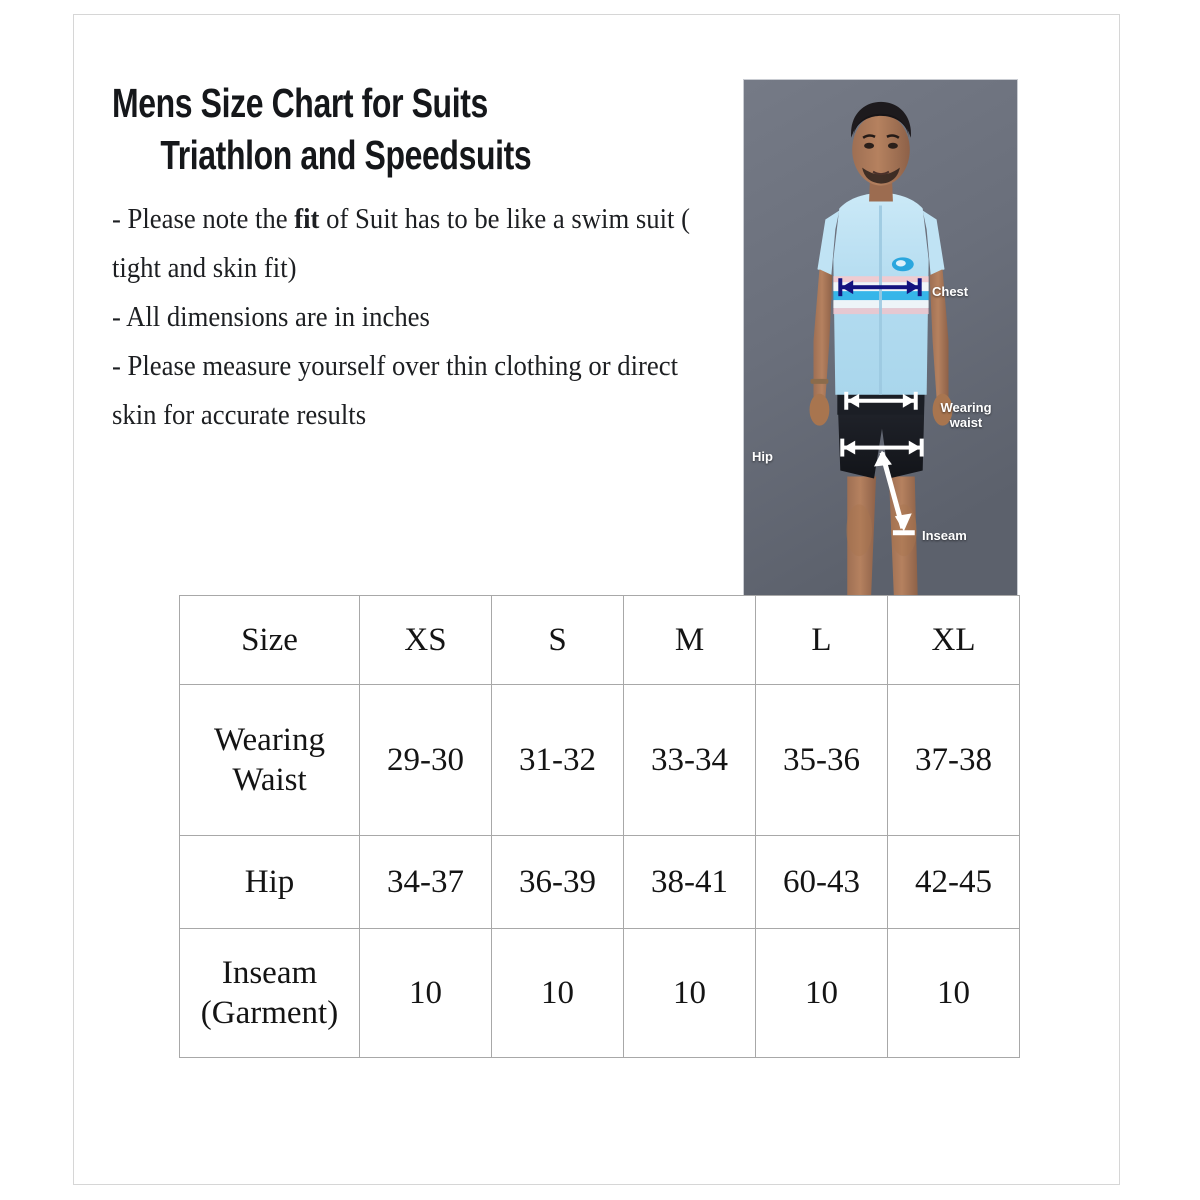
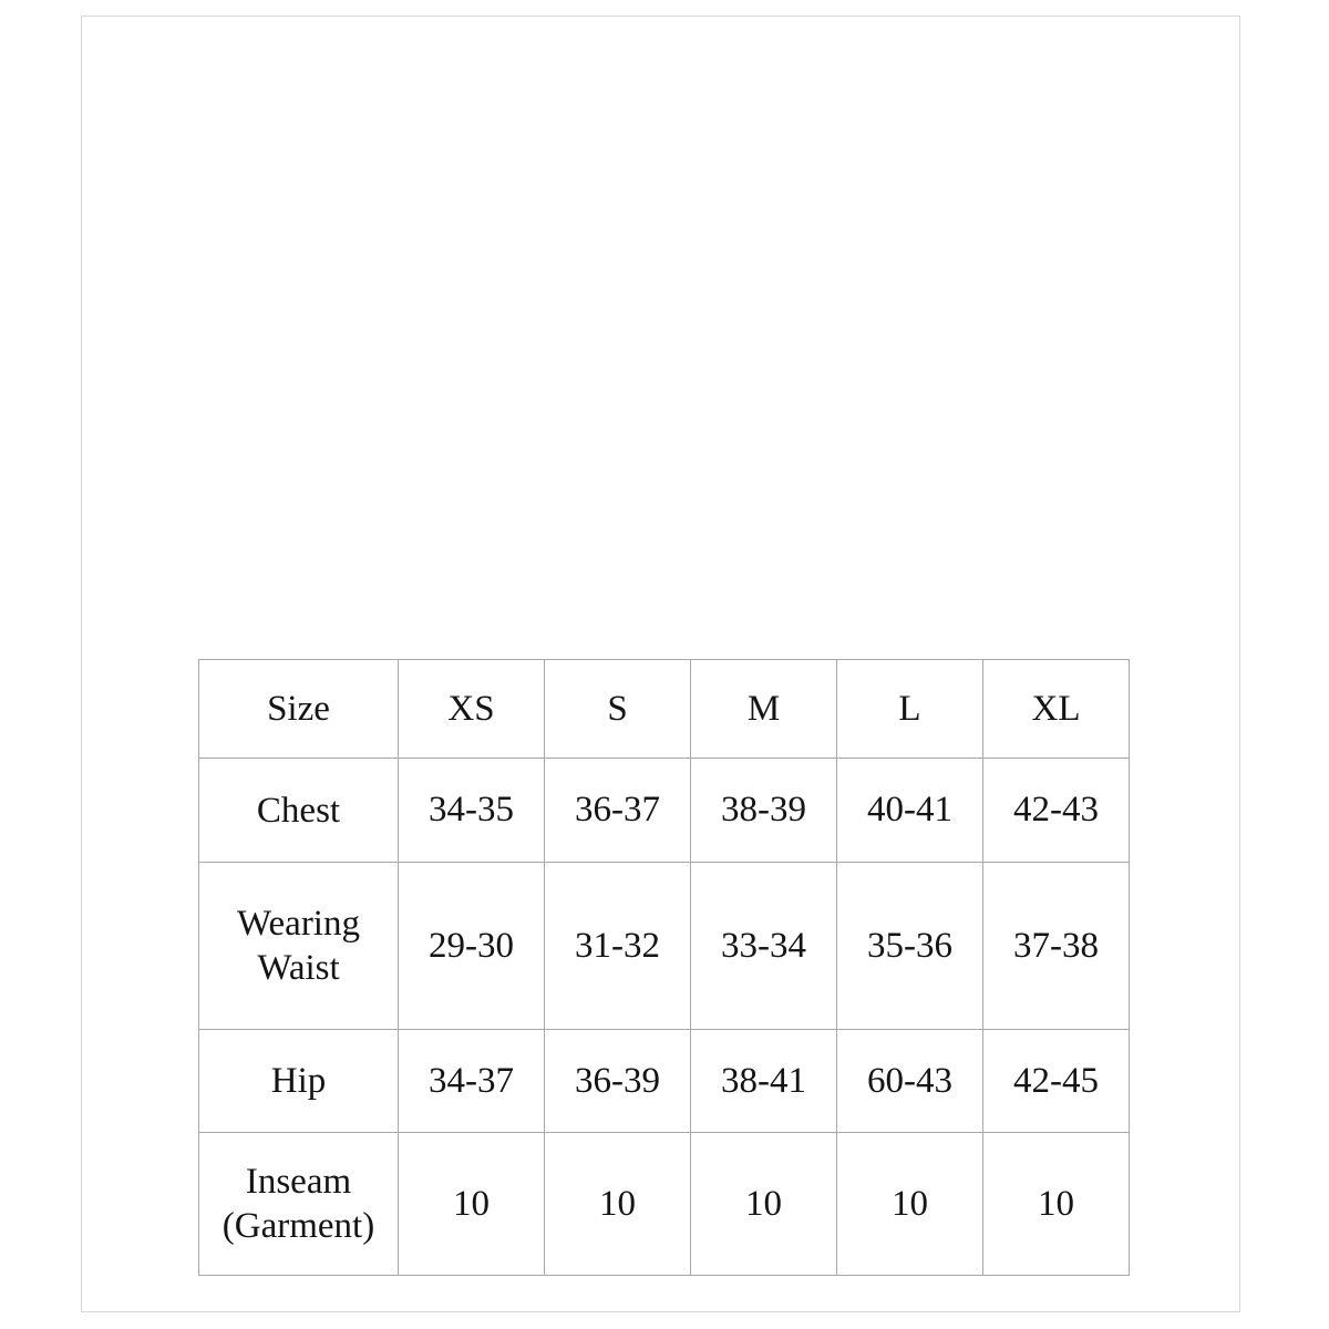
- Mens Size Chart for Suits
- Triathlon and Speedsuits
- - Please note the fit of Suit has to be like a swim suit ( tight and skin fit)
- - All dimensions are in inches
- - Please measure yourself over thin clothing or direct skin for accurate results
- Chest
- Wearing
- waist
- Hip
- Inseam
  Size	XS	S	M	L	XL
+ Chest	34-35	36-37	38-39	40-41	42-43
  Wearing Waist	29-30	31-32	33-34	35-36	37-38
  Hip	34-37	36-39	38-41	60-43	42-45
  Inseam (Garment)	10	10	10	10	10
